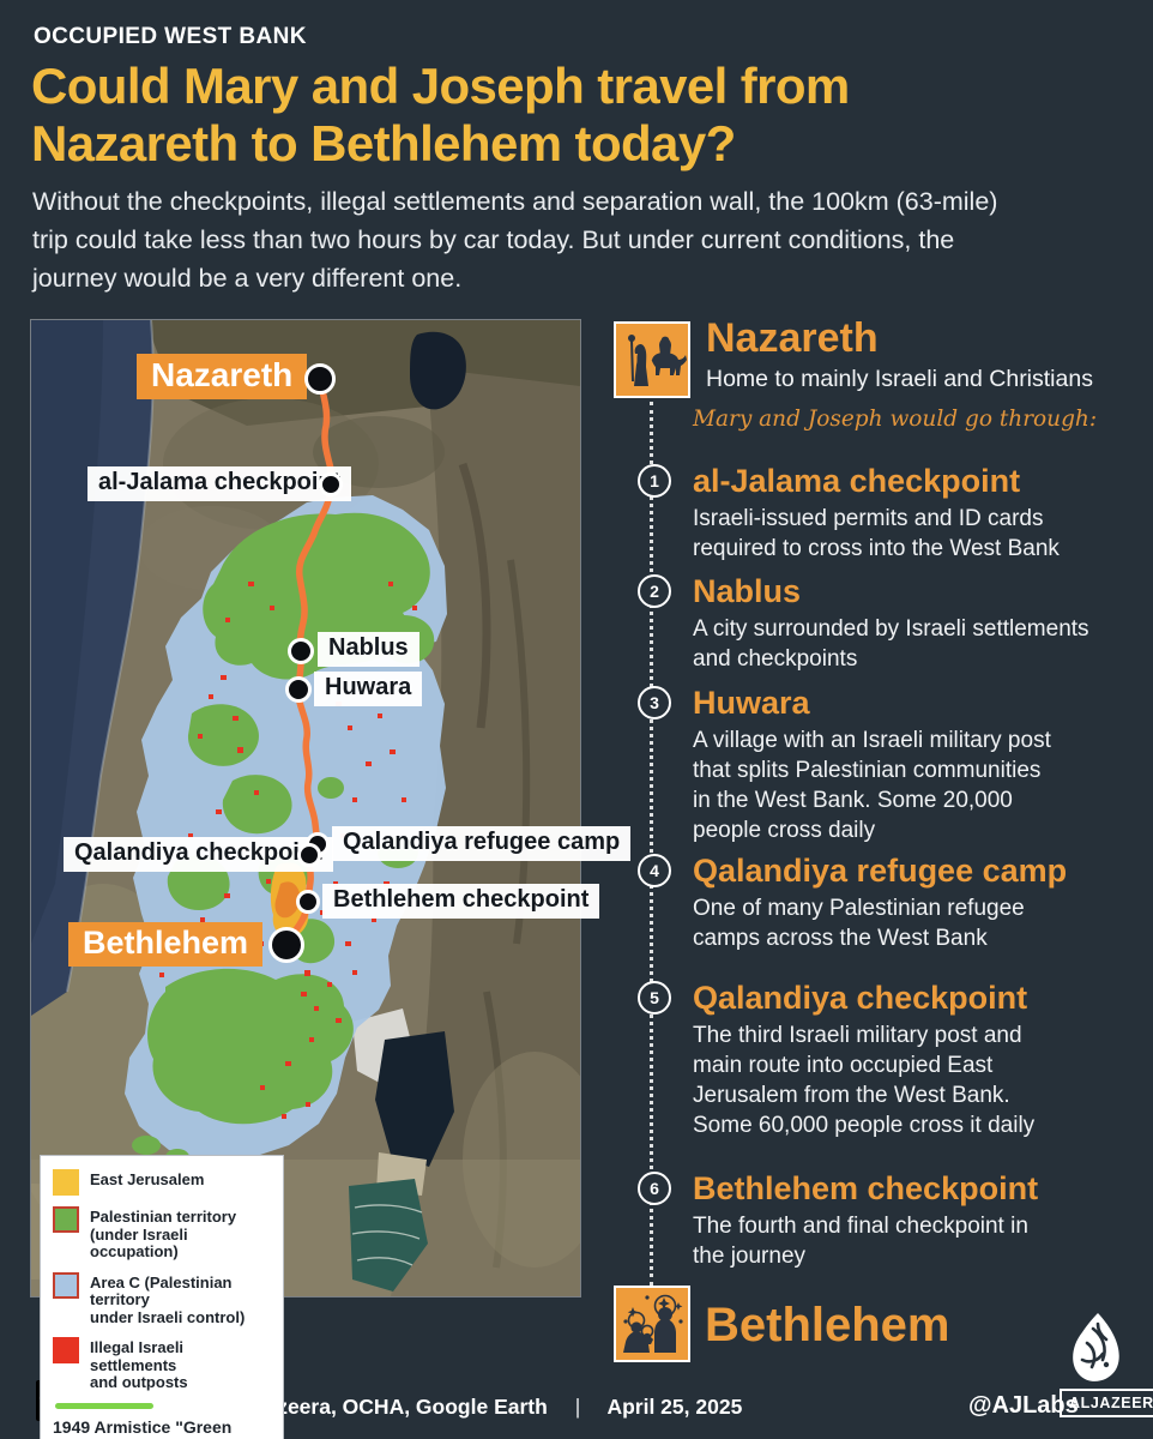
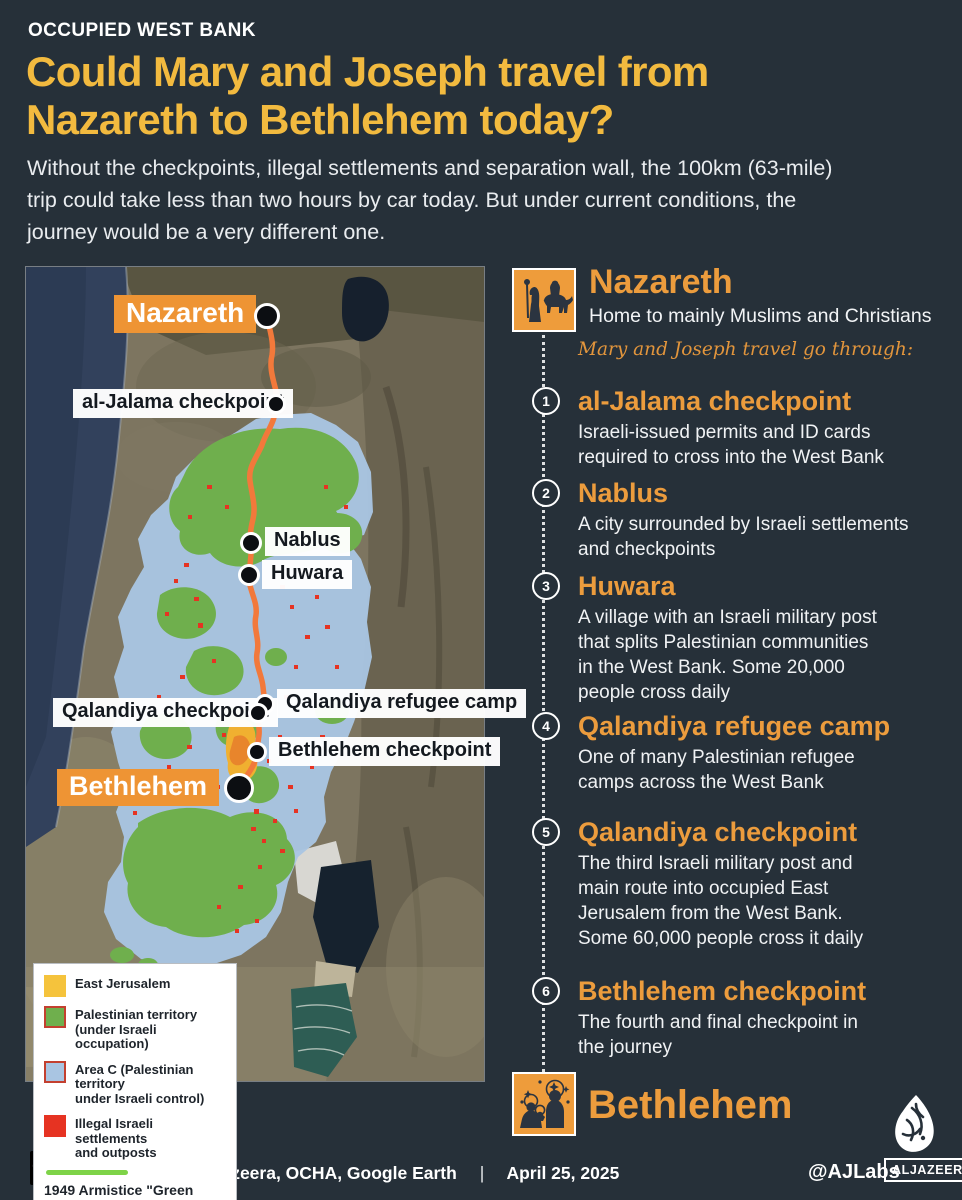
  OCCUPIED WEST BANK
  Could Mary and Joseph travel from
  Nazareth to Bethlehem today?
  Without the checkpoints, illegal settlements and separation wall, the 100km (63-mile)
  trip could take less than two hours by car today. But under current conditions, the
  journey would be a very different one.
  Nazareth
  al-Jalama checkpoi
  Nablus
  Huwara
  Qalandiya refugee camp
  Qalandiya checkpo
  Bethlehem checkpoint
  Bethlehem
  East Jerusalem
  Palestinian territory
  (under Israeli occupation)
  Area C (Palestinian territory
  under Israeli control)
  Illegal Israeli settlements
  and outposts
  1949 Armistice "Green
  Nazareth
- Home to mainly Israeli and Christians
+ Home to mainly Muslims and Christians
- Mary and Joseph would go through:
+ Mary and Joseph travel go through:
  1
  al-Jalama checkpoint
  Israeli-issued permits and ID cards
  required to cross into the West Bank
  2
  Nablus
  A city surrounded by Israeli settlements
  and checkpoints
  3
  Huwara
  A village with an Israeli military post
  that splits Palestinian communities
  in the West Bank. Some 20,000
  people cross daily
  4
  Qalandiya refugee camp
  One of many Palestinian refugee
  camps across the West Bank
  5
  Qalandiya checkpoint
  The third Israeli military post and
  main route into occupied East
  Jerusalem from the West Bank.
  Some 60,000 people cross it daily
  6
  Bethlehem checkpoint
  The fourth and final checkpoint in
  the journey
  Bethlehem
  eera, OCHA, Google Earth | April 25, 2025
  @AJLabs
  ALJAZEER
